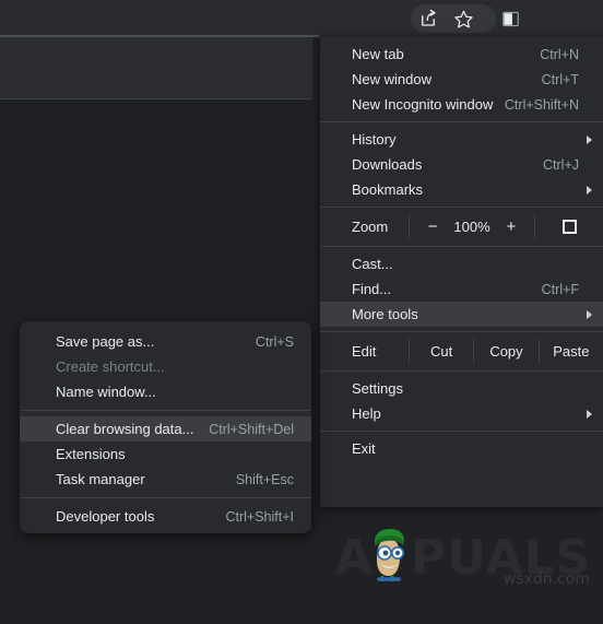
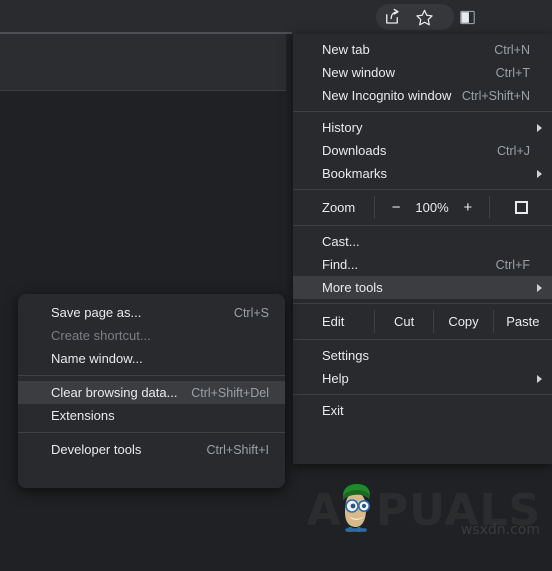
  New tab
  Ctrl+N
  New window
  Ctrl+T
  New Incognito window
  Ctrl+Shift+N
  History
  Downloads
  Ctrl+J
  Bookmarks
  Zoom
  −
  100%
  +
  Cast...
  Find...
  Ctrl+F
  More tools
  Edit
  Cut
  Copy
  Paste
  Settings
  Help
  Exit
  Save page as...
  Ctrl+S
  Create shortcut...
  Name window...
  Clear browsing data...
  Ctrl+Shift+Del
  Extensions
- Task manager
- Shift+Esc
  Developer tools
  Ctrl+Shift+I
  PUALS
  wsxdn.com
